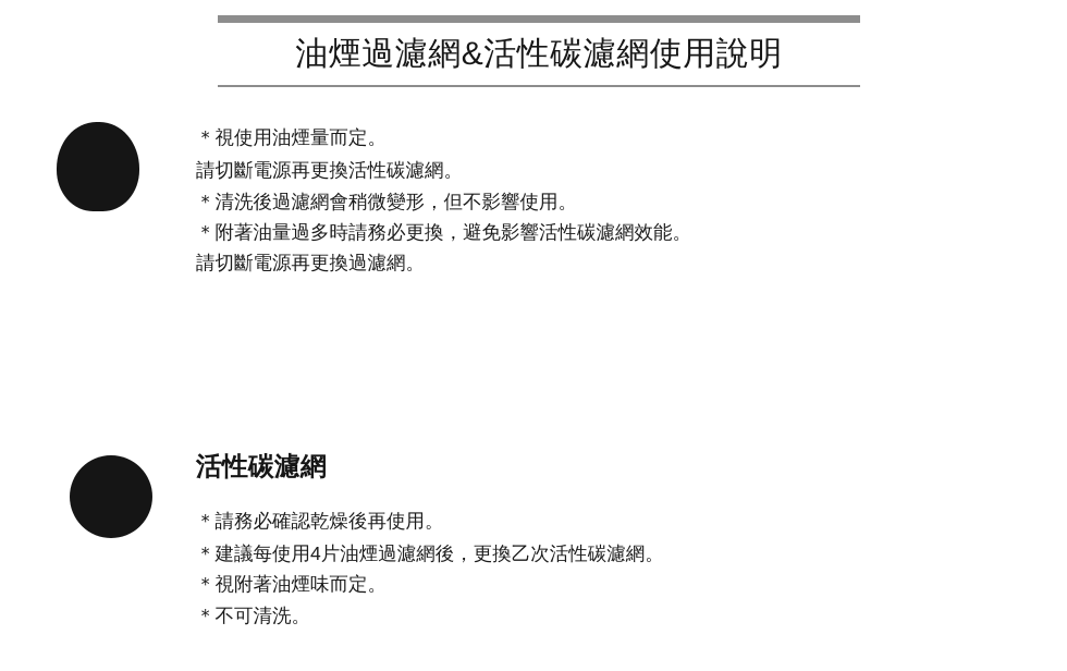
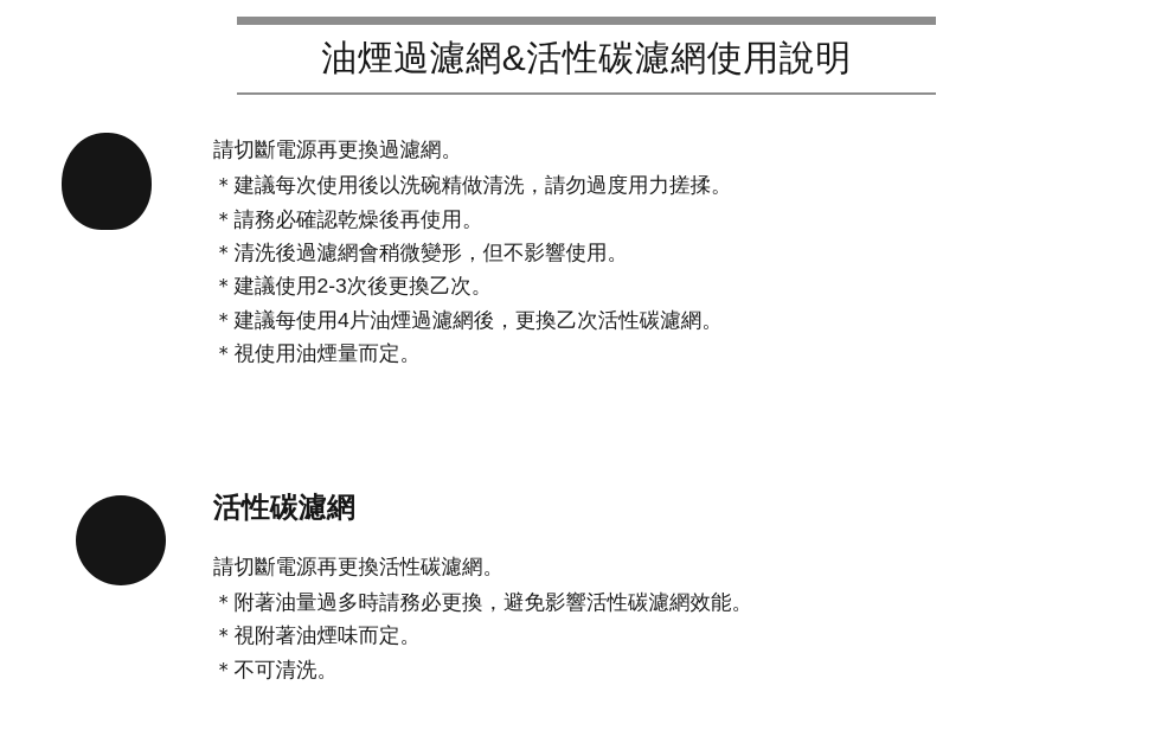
  油煙過濾網&活性碳濾網使用說明
- ＊視使用油煙量而定。
+ 請切斷電源再更換過濾網。
+ ＊建議每次使用後以洗碗精做清洗，請勿過度用力搓揉。
- 請切斷電源再更換活性碳濾網。
+ ＊請務必確認乾燥後再使用。
  ＊清洗後過濾網會稍微變形，但不影響使用。
+ ＊建議使用2-3次後更換乙次。
- ＊附著油量過多時請務必更換，避免影響活性碳濾網效能。
+ ＊建議每使用4片油煙過濾網後，更換乙次活性碳濾網。
- 請切斷電源再更換過濾網。
+ ＊視使用油煙量而定。
  活性碳濾網
- ＊請務必確認乾燥後再使用。
+ 請切斷電源再更換活性碳濾網。
- ＊建議每使用4片油煙過濾網後，更換乙次活性碳濾網。
+ ＊附著油量過多時請務必更換，避免影響活性碳濾網效能。
  ＊視附著油煙味而定。
  ＊不可清洗。
